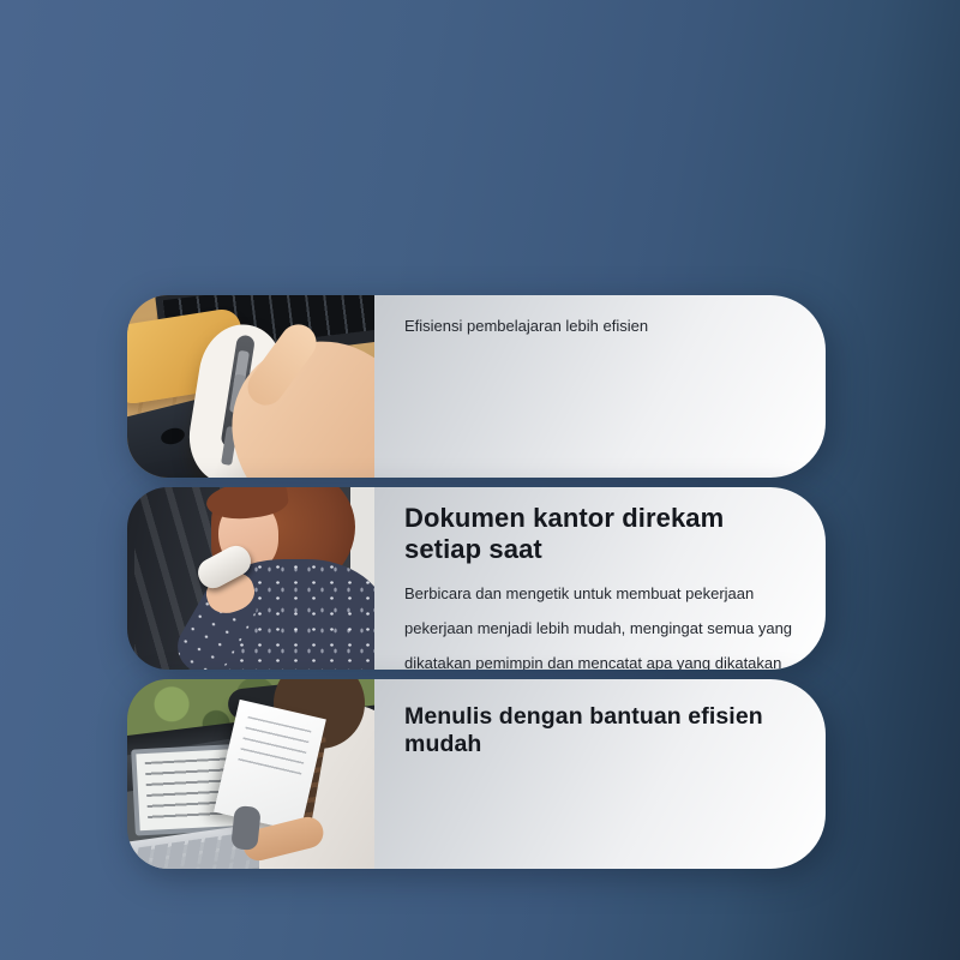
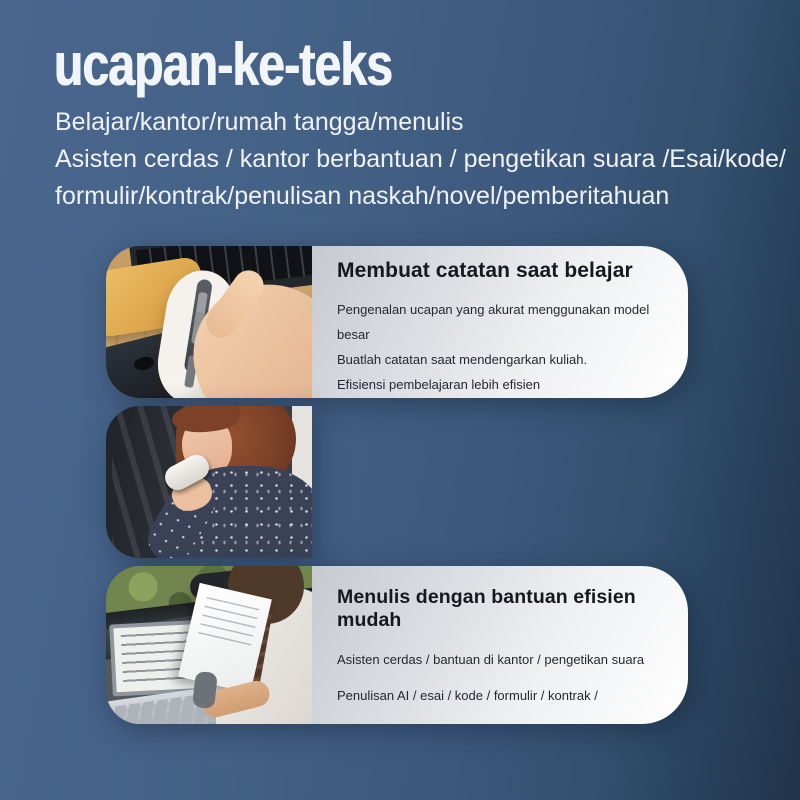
+ ucapan-ke-teks
+ Belajar/kantor/rumah tangga/menulis
+ Asisten cerdas / kantor berbantuan / pengetikan suara /Esai/kode/
+ formulir/kontrak/penulisan naskah/novel/pemberitahuan
+ Membuat catatan saat belajar
+ Pengenalan ucapan yang akurat menggunakan model besar
+ Buatlah catatan saat mendengarkan kuliah.
  Efisiensi pembelajaran lebih efisien
- Dokumen kantor direkam setiap saat
- Berbicara dan mengetik untuk membuat pekerjaan
- pekerjaan menjadi lebih mudah, mengingat semua yang
- dikatakan pemimpin dan mencatat apa yang dikatakan
  Menulis dengan bantuan efisien mudah
+ Asisten cerdas / bantuan di kantor / pengetikan suara
+ Penulisan AI / esai / kode / formulir / kontrak /
